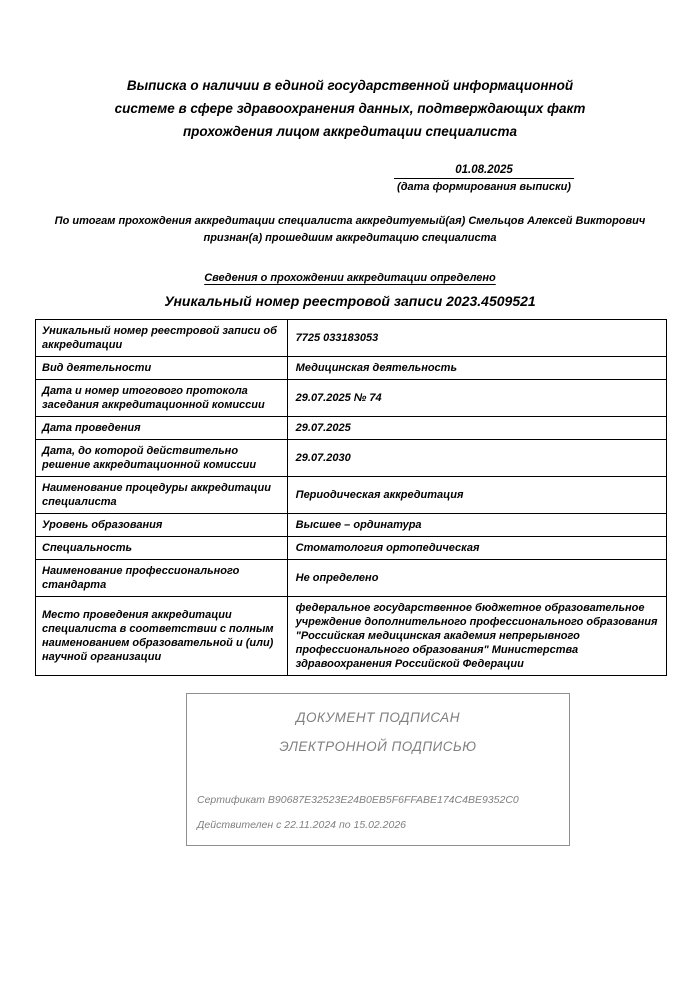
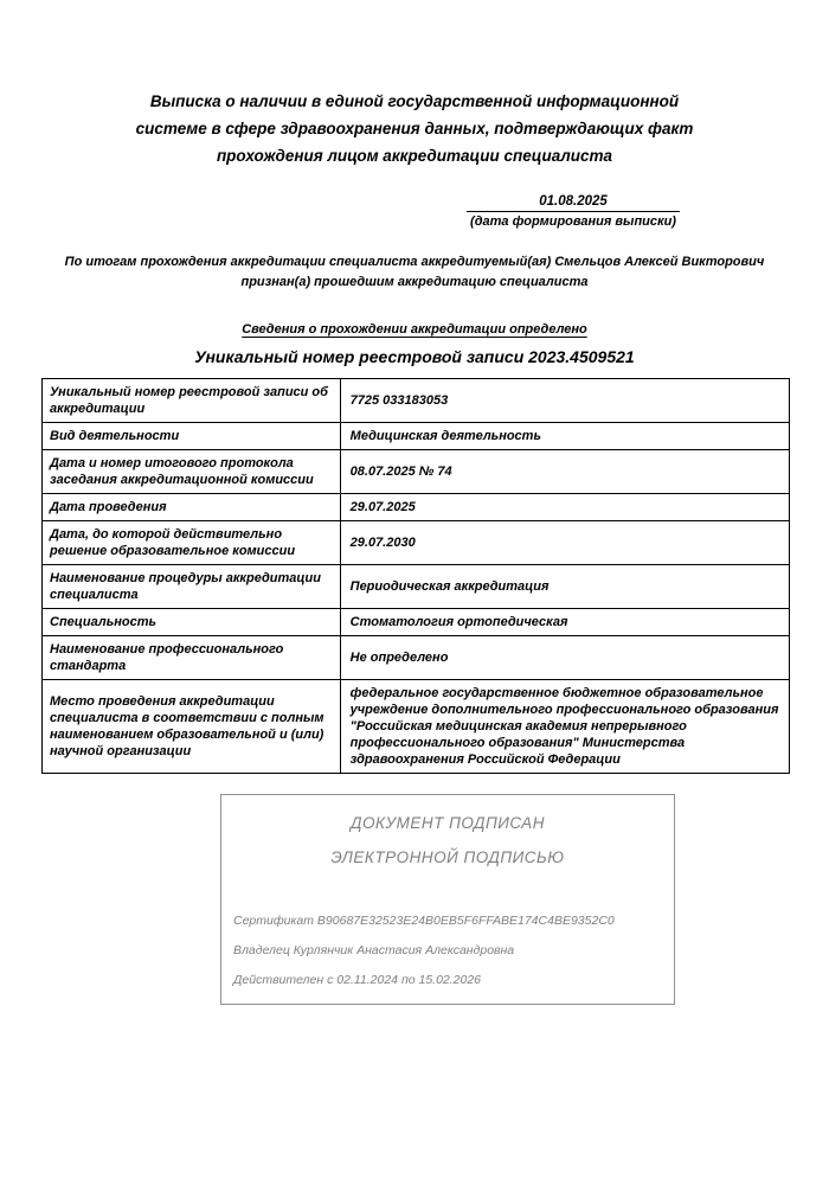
  Выписка о наличии в единой государственной информационной системе в сфере здравоохранения данных, подтверждающих факт прохождения лицом аккредитации специалиста
  01.08.2025
  (дата формирования выписки)
  По итогам прохождения аккредитации специалиста аккредитуемый(ая) Смельцов Алексей Викторович признан(а) прошедшим аккредитацию специалиста
  Сведения о прохождении аккредитации определено
  Уникальный номер реестровой записи 2023.4509521
  Уникальный номер реестровой записи об аккредитации	7725 033183053
  Вид деятельности	Медицинская деятельность
- Дата и номер итогового протокола заседания аккредитационной комиссии	29.07.2025 № 74
+ Дата и номер итогового протокола заседания аккредитационной комиссии	08.07.2025 № 74
  Дата проведения	29.07.2025
- Дата, до которой действительно решение аккредитационной комиссии	29.07.2030
+ Дата, до которой действительно решение образовательное комиссии	29.07.2030
  Наименование процедуры аккредитации специалиста	Периодическая аккредитация
- Уровень образования	Высшее – ординатура
  Специальность	Стоматология ортопедическая
  Наименование профессионального стандарта	Не определено
  Место проведения аккредитации специалиста в соответствии с полным наименованием образовательной и (или) научной организации	федеральное государственное бюджетное образовательное учреждение дополнительного профессионального образования "Российская медицинская академия непрерывного профессионального образования" Министерства здравоохранения Российской Федерации
  ДОКУМЕНТ ПОДПИСАН
  ЭЛЕКТРОННОЙ ПОДПИСЬЮ
  Сертификат B90687E32523E24B0EB5F6FFABE174C4BE9352C0
+ Владелец Курлянчик Анастасия Александровна
- Действителен с 22.11.2024 по 15.02.2026
+ Действителен с 02.11.2024 по 15.02.2026
